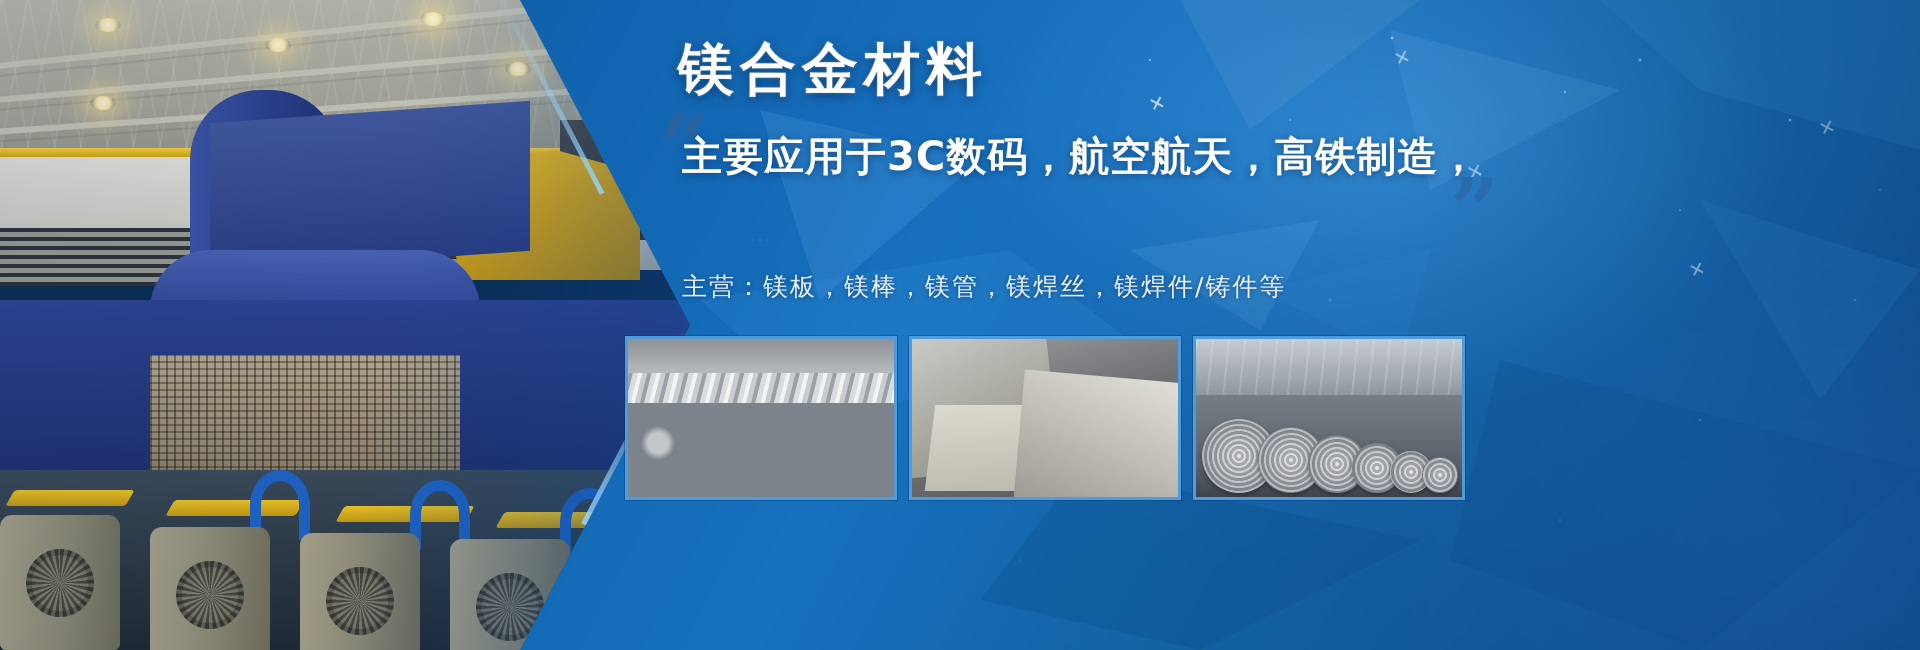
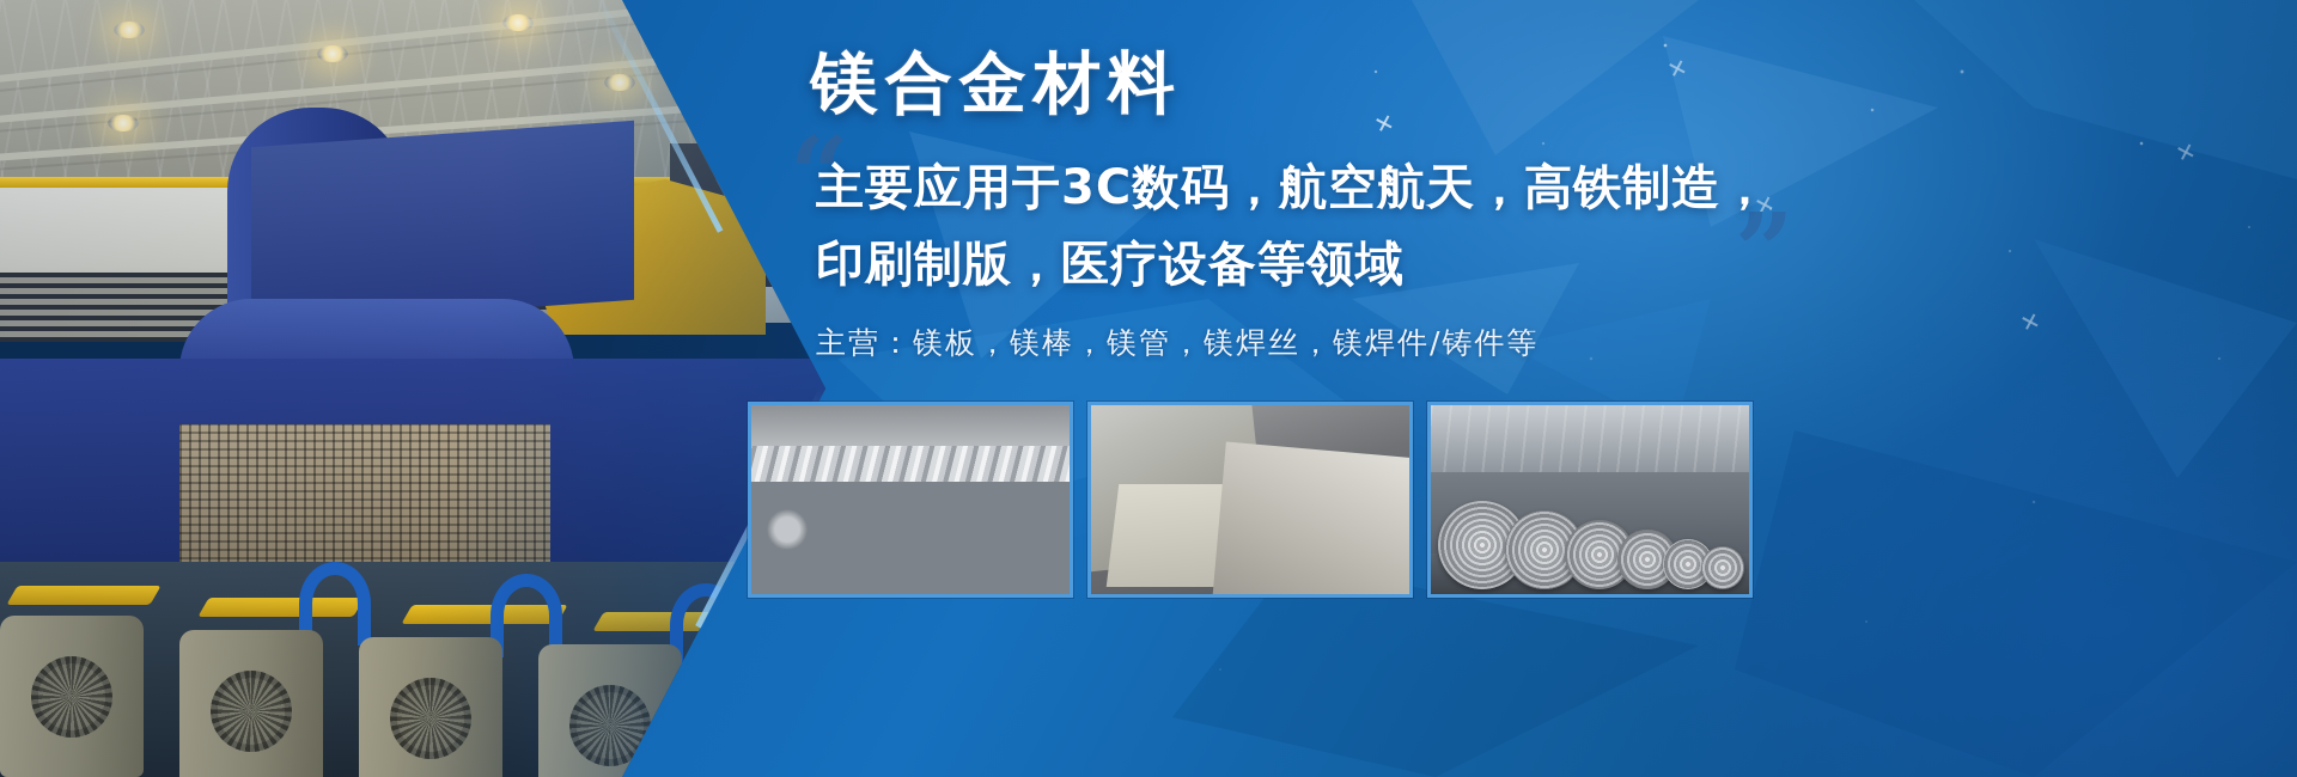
  镁合金材料
  “
  ”
  主要应用于3C数码，航空航天，高铁制造，
+ 印刷制版，医疗设备等领域
  主营：镁板，镁棒，镁管，镁焊丝，镁焊件/铸件等
